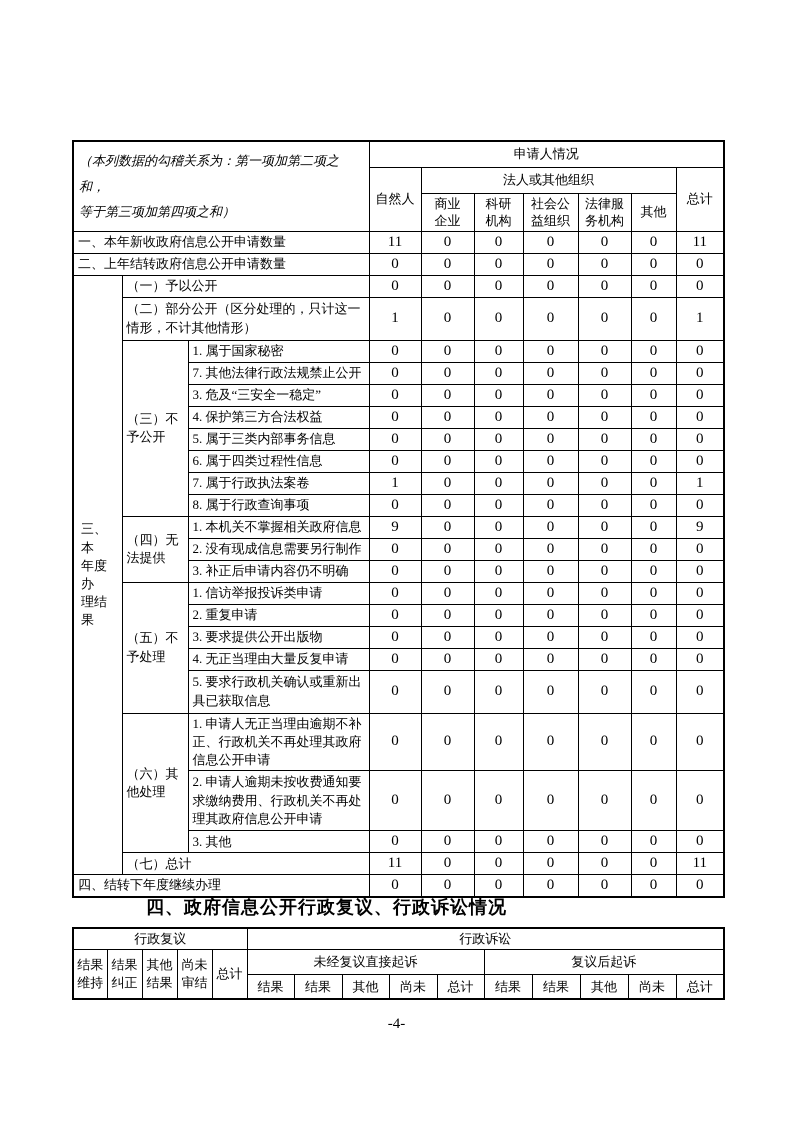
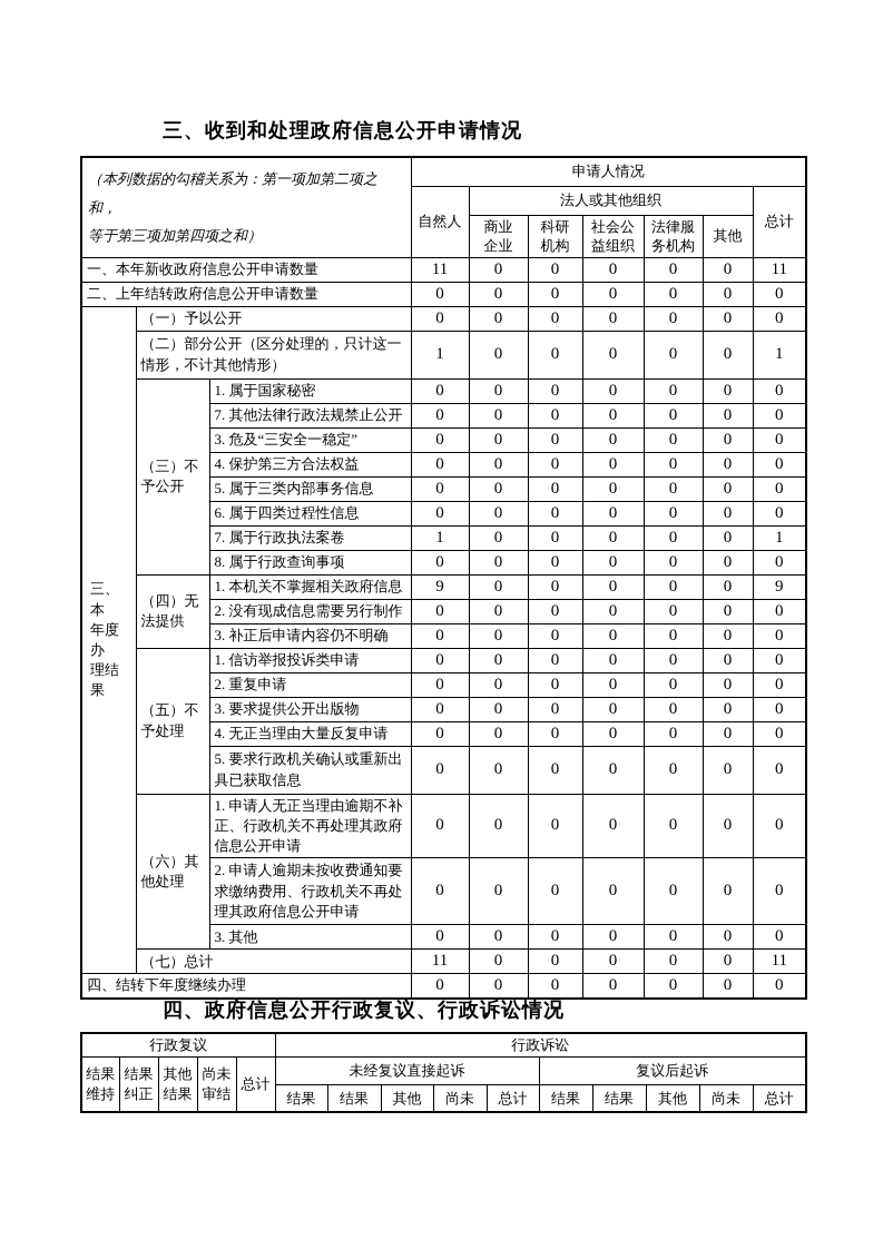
+ 三、收到和处理政府信息公开申请情况
  （本列数据的勾稽关系为：第一项加第二项之和， 等于第三项加第四项之和）	申请人情况
  自然人	法人或其他组织	总计
  商业 企业	科研 机构	社会公 益组织	法律服 务机构	其他
  一、本年新收政府信息公开申请数量	11	0	0	0	0	0	11
  二、上年结转政府信息公开申请数量	0	0	0	0	0	0	0
  三、本 年度办 理结果	（一）予以公开	0	0	0	0	0	0	0
  （二）部分公开（区分处理的，只计这一 情形，不计其他情形）	1	0	0	0	0	0	1
  （三）不 予公开	1. 属于国家秘密	0	0	0	0	0	0	0
  7. 其他法律行政法规禁止公开	0	0	0	0	0	0	0
  3. 危及“三安全一稳定”	0	0	0	0	0	0	0
  4. 保护第三方合法权益	0	0	0	0	0	0	0
  5. 属于三类内部事务信息	0	0	0	0	0	0	0
  6. 属于四类过程性信息	0	0	0	0	0	0	0
  7. 属于行政执法案卷	1	0	0	0	0	0	1
  8. 属于行政查询事项	0	0	0	0	0	0	0
  （四）无 法提供	1. 本机关不掌握相关政府信息	9	0	0	0	0	0	9
  2. 没有现成信息需要另行制作	0	0	0	0	0	0	0
  3. 补正后申请内容仍不明确	0	0	0	0	0	0	0
  （五）不 予处理	1. 信访举报投诉类申请	0	0	0	0	0	0	0
  2. 重复申请	0	0	0	0	0	0	0
  3. 要求提供公开出版物	0	0	0	0	0	0	0
  4. 无正当理由大量反复申请	0	0	0	0	0	0	0
  5. 要求行政机关确认或重新出 具已获取信息	0	0	0	0	0	0	0
  （六）其 他处理	1. 申请人无正当理由逾期不补 正、行政机关不再处理其政府 信息公开申请	0	0	0	0	0	0	0
  2. 申请人逾期未按收费通知要 求缴纳费用、行政机关不再处 理其政府信息公开申请	0	0	0	0	0	0	0
  3. 其他	0	0	0	0	0	0	0
  （七）总计	11	0	0	0	0	0	11
  四、结转下年度继续办理	0	0	0	0	0	0	0
  四、政府信息公开行政复议、行政诉讼情况
  行政复议	行政诉讼
  结果 维持	结果 纠正	其他 结果	尚未 审结	总计	未经复议直接起诉	复议后起诉
  结果	结果	其他	尚未	总计	结果	结果	其他	尚未	总计
- -4-
